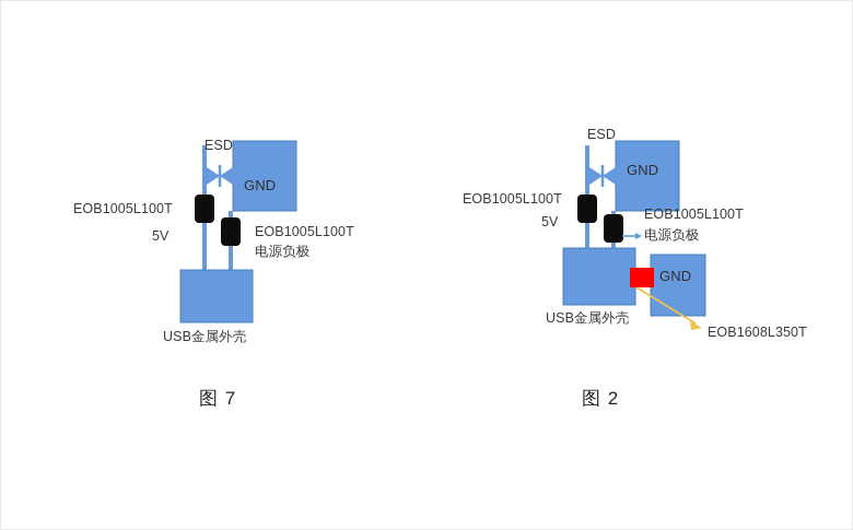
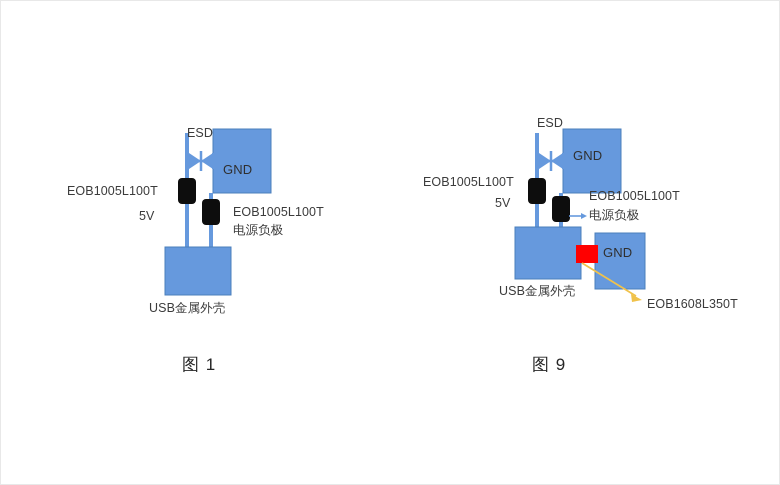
  ESD
  GND
  EOB1005L100T
  5V
  EOB1005L100T
  电源负极
  USB金属外壳
- 图 7
+ 图 1
  ESD
  GND
  GND
  EOB1005L100T
  5V
  EOB1005L100T
  电源负极
  USB金属外壳
  EOB1608L350T
- 图 2
+ 图 9
